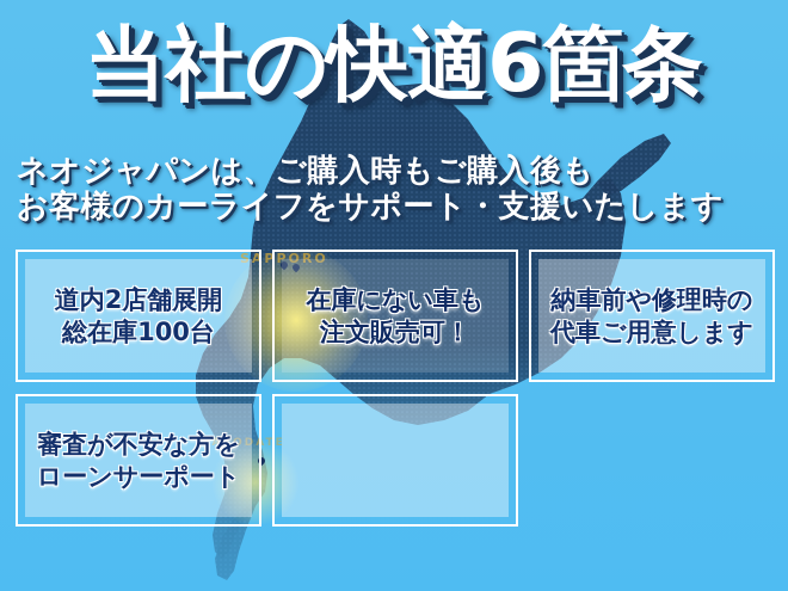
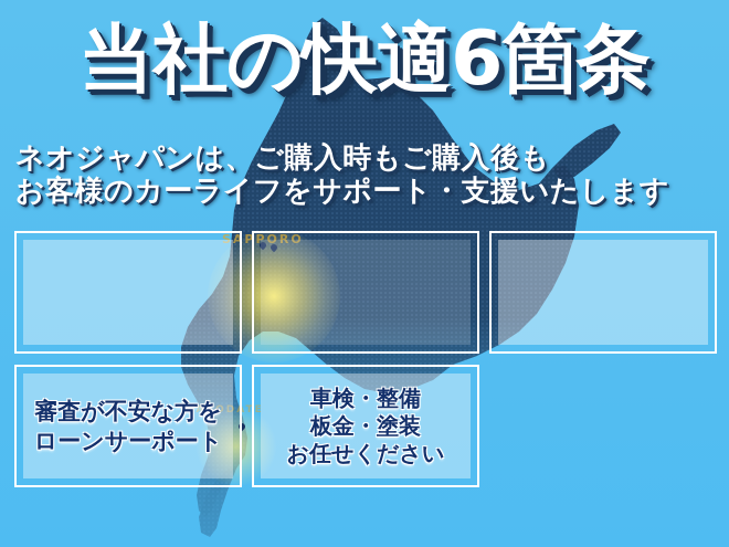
  SAPPORO
  HAKODATE
  当社の快適6箇条
  ネオジャパンは、ご購入時もご購入後も
  お客様のカーライフをサポート・支援いたします
- 道内2店舗展開
- 総在庫100台
- 在庫にない車も
- 注文販売可！
- 納車前や修理時の
- 代車ご用意します
  審査が不安な方を
  ローンサーポート
+ 車検・整備
+ 板金・塗装
+ お任せください
